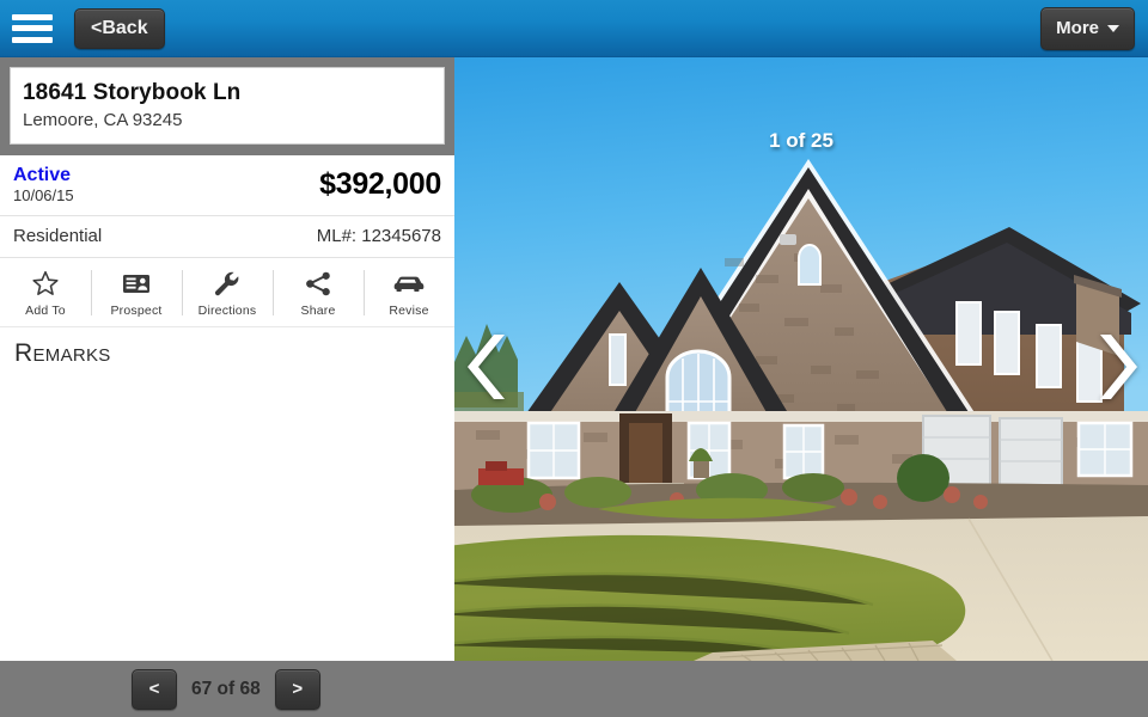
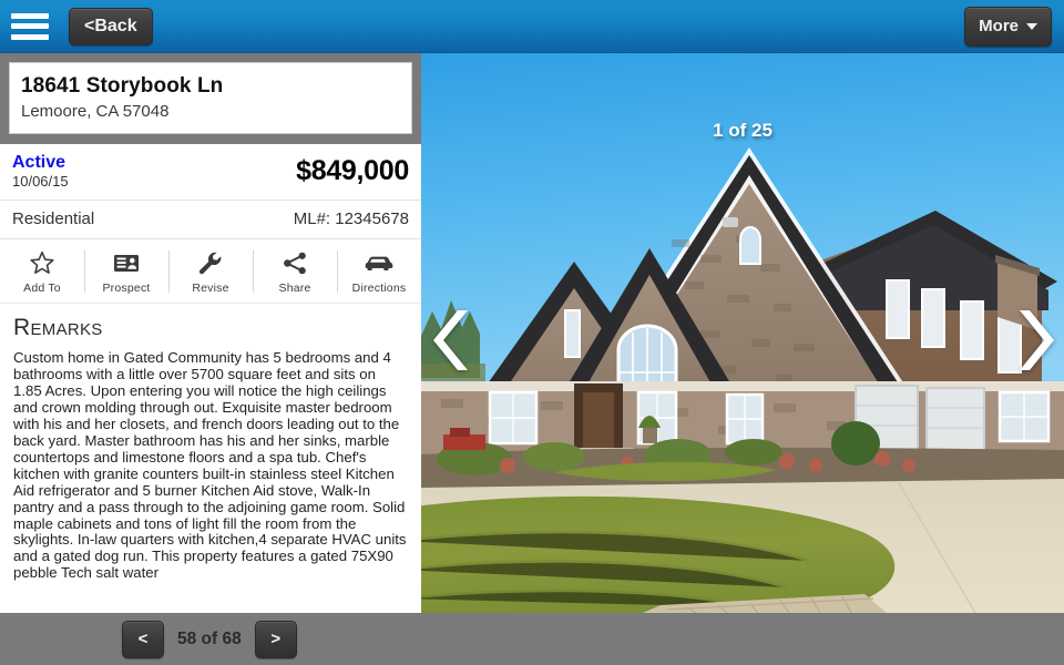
  <Back
  More
  18641 Storybook Ln
- Lemoore, CA 93245
+ Lemoore, CA 57048
  Active
  10/06/15
- $392,000
+ $849,000
  Residential
  ML#: 12345678
  Add To
  Prospect
- Directions
+ Revise
  Share
- Revise
+ Directions
  Remarks
+ Custom home in Gated Community has 5 bedrooms and 4 bathrooms with a little over 5700 square feet and sits on 1.85 Acres. Upon entering you will notice the high ceilings and crown molding through out. Exquisite master bedroom with his and her closets, and french doors leading out to the back yard. Master bathroom has his and her sinks, marble countertops and limestone floors and a spa tub. Chef's kitchen with granite counters built-in stainless steel Kitchen Aid refrigerator and 5 burner Kitchen Aid stove, Walk-In pantry and a pass through to the adjoining game room. Solid maple cabinets and tons of light fill the room from the skylights. In-law quarters with kitchen,4 separate HVAC units and a gated dog run. This property features a gated 75X90 pebble Tech salt water
  1 of 25
  <
- 67 of 68
+ 58 of 68
  >
